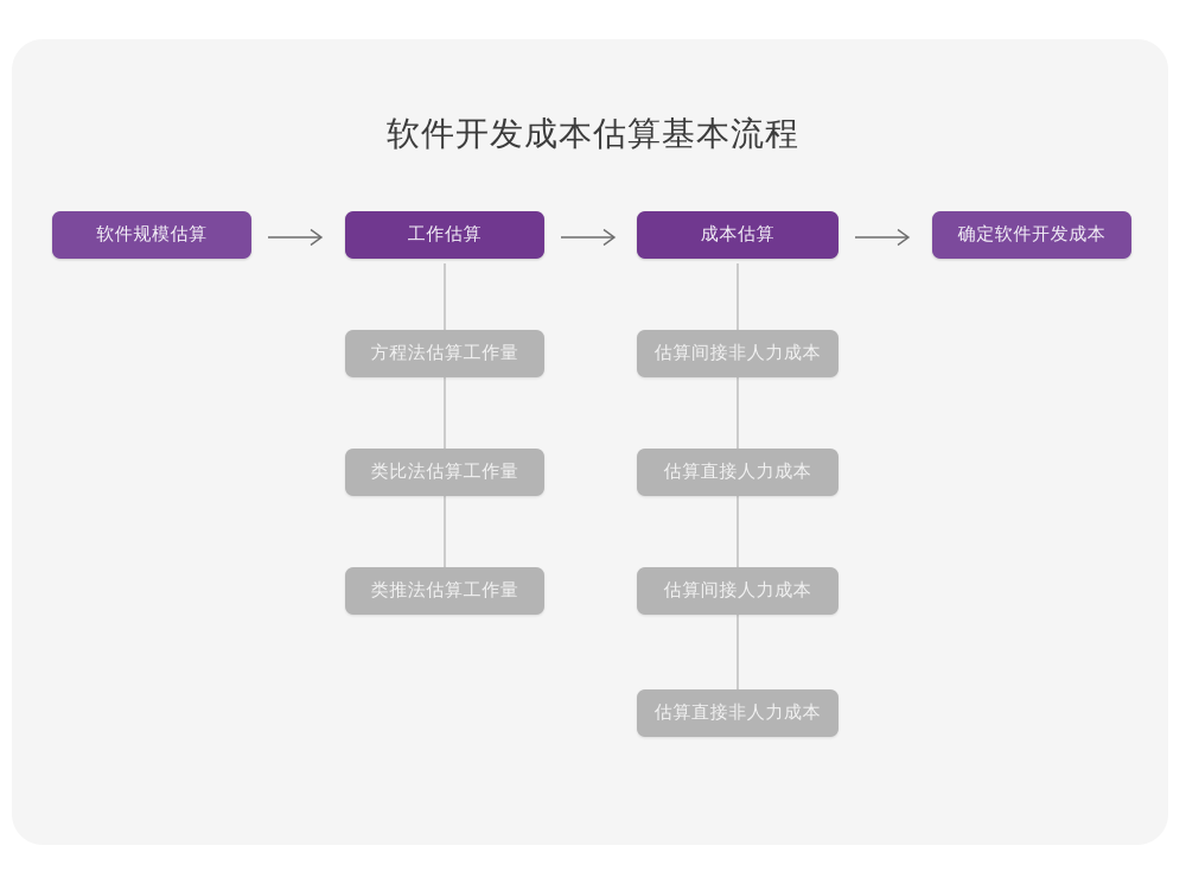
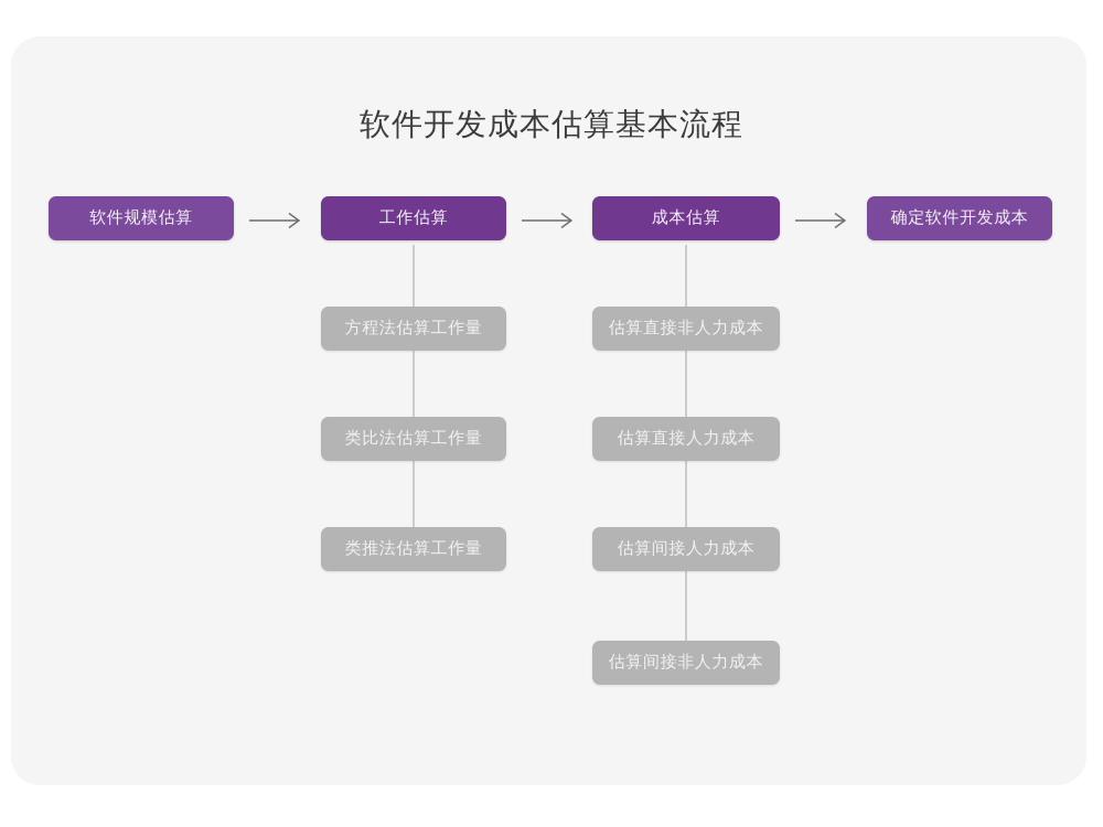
  软件开发成本估算基本流程
  软件规模估算
  工作估算
  方程法估算工作量
  类比法估算工作量
  类推法估算工作量
  成本估算
- 估算间接非人力成本
+ 估算直接非人力成本
  估算直接人力成本
  估算间接人力成本
- 估算直接非人力成本
+ 估算间接非人力成本
  确定软件开发成本
